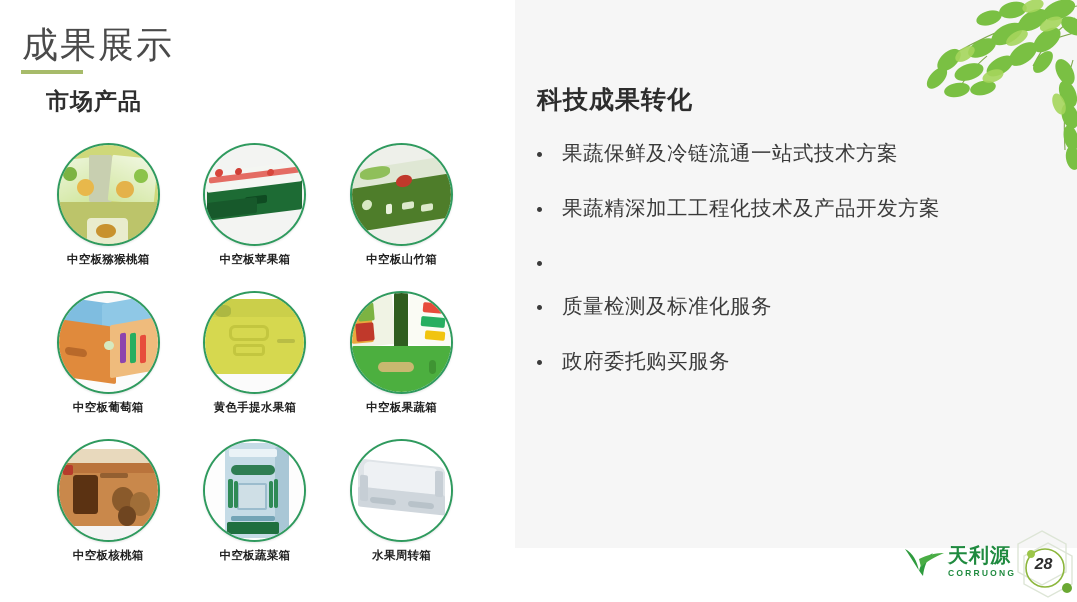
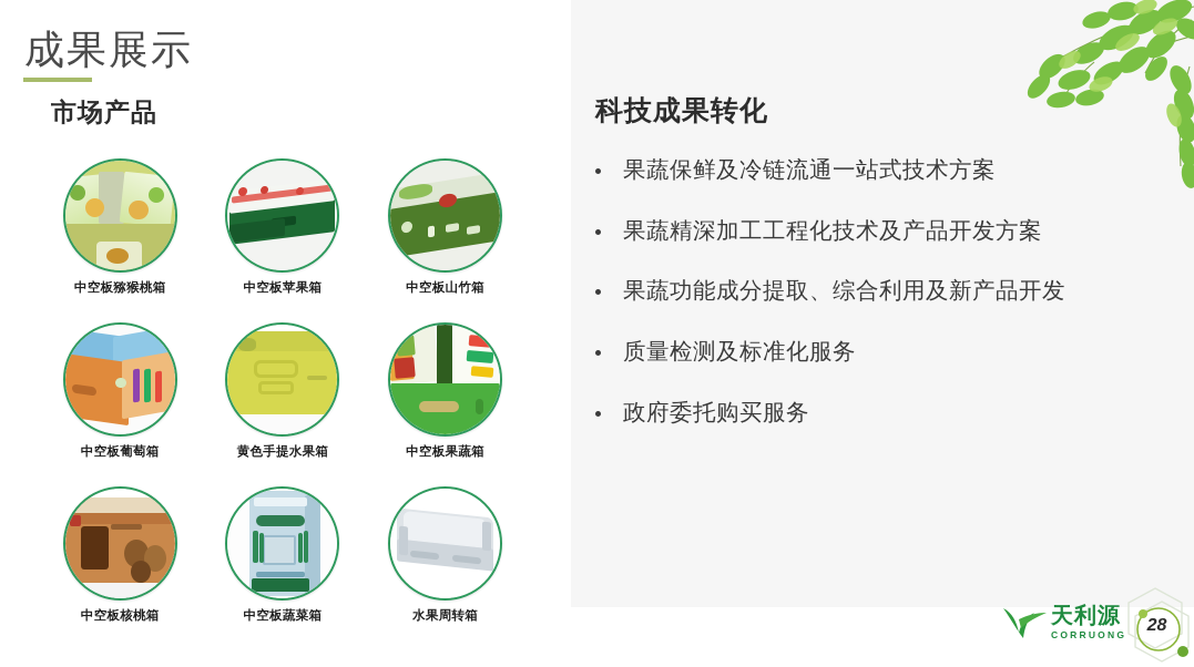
  成果展示
  市场产品
  中空板猕猴桃箱
  中空板苹果箱
  中空板山竹箱
  中空板葡萄箱
  黄色手提水果箱
  中空板果蔬箱
  中空板核桃箱
  中空板蔬菜箱
  水果周转箱
  科技成果转化
  果蔬保鲜及冷链流通一站式技术方案
  果蔬精深加工工程化技术及产品开发方案
+ 果蔬功能成分提取、综合利用及新产品开发
  质量检测及标准化服务
  政府委托购买服务
  天利源
  CORRUONG
  28
